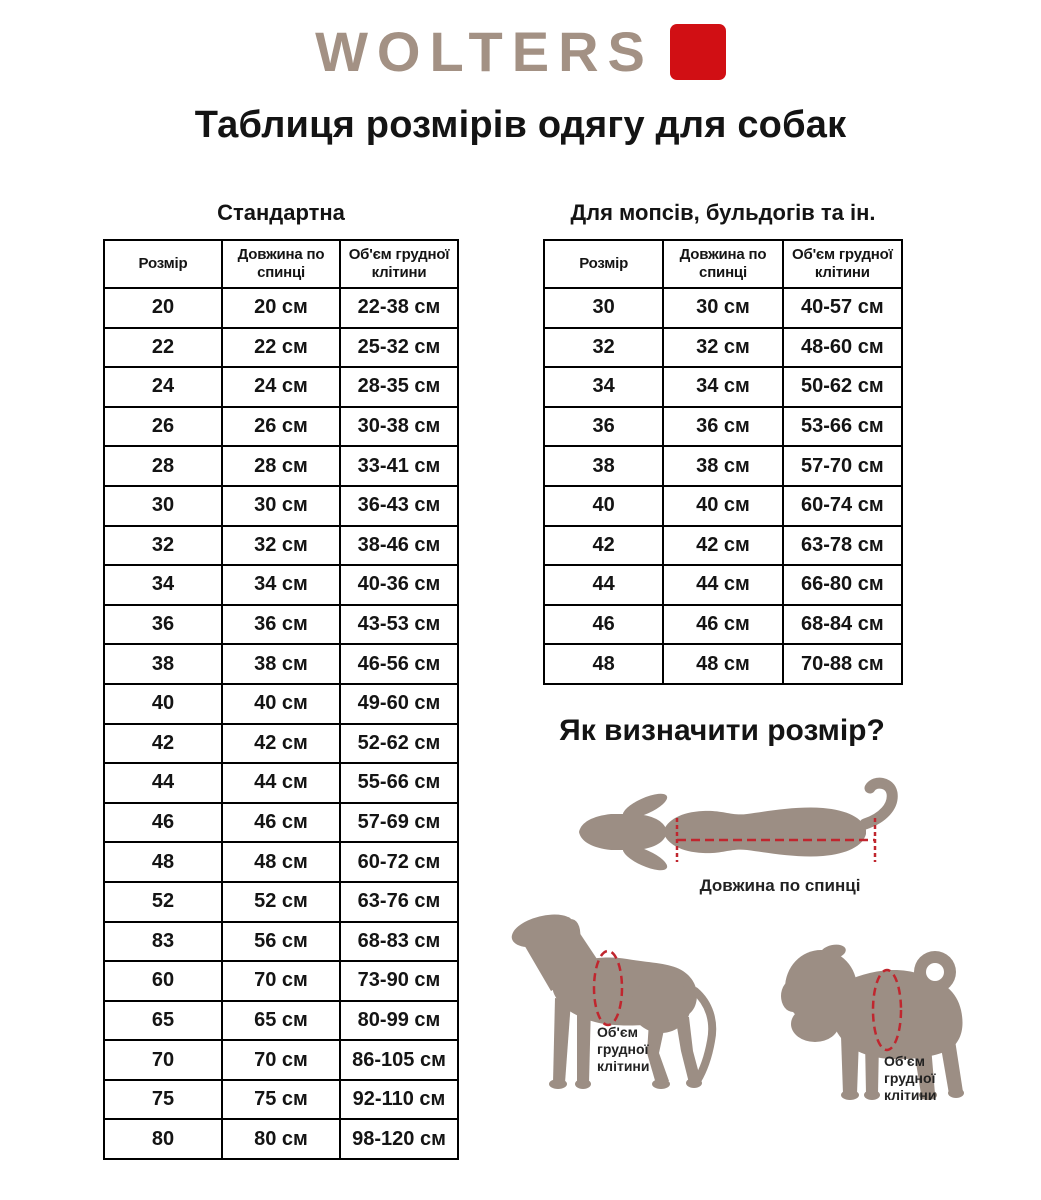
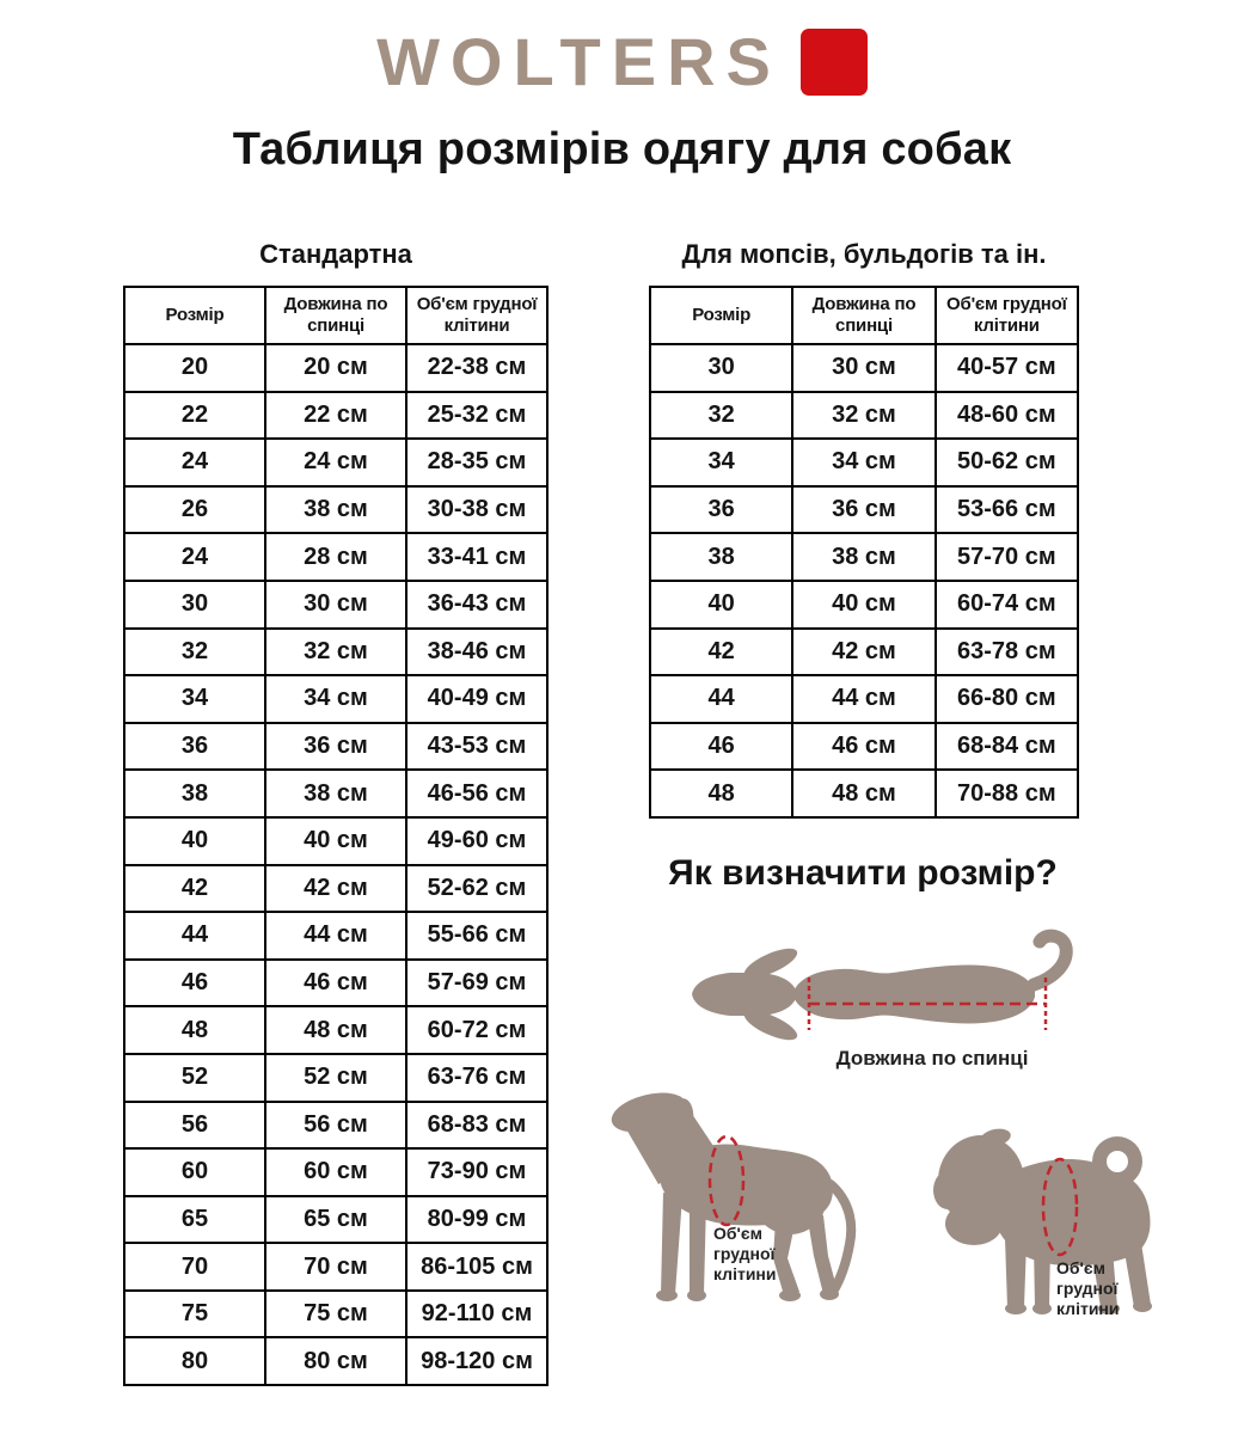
  WOLTERS
  Таблиця розмірів одягу для собак
  Стандартна
  Розмір	Довжина по спинці	Об'єм грудної клітини
  20	20 см	22-38 см
  22	22 см	25-32 см
  24	24 см	28-35 см
- 26	26 см	30-38 см
+ 26	38 см	30-38 см
- 28	28 см	33-41 см
+ 24	28 см	33-41 см
  30	30 см	36-43 см
  32	32 см	38-46 см
- 34	34 см	40-36 см
+ 34	34 см	40-49 см
  36	36 см	43-53 см
  38	38 см	46-56 см
  40	40 см	49-60 см
  42	42 см	52-62 см
  44	44 см	55-66 см
  46	46 см	57-69 см
  48	48 см	60-72 см
  52	52 см	63-76 см
- 83	56 см	68-83 см
+ 56	56 см	68-83 см
- 60	70 см	73-90 см
+ 60	60 см	73-90 см
  65	65 см	80-99 см
  70	70 см	86-105 см
  75	75 см	92-110 см
  80	80 см	98-120 см
  Для мопсів, бульдогів та ін.
  Розмір	Довжина по спинці	Об'єм грудної клітини
  30	30 см	40-57 см
  32	32 см	48-60 см
  34	34 см	50-62 см
  36	36 см	53-66 см
  38	38 см	57-70 см
  40	40 см	60-74 см
  42	42 см	63-78 см
  44	44 см	66-80 см
  46	46 см	68-84 см
  48	48 см	70-88 см
  Як визначити розмір?
  Довжина по спинці
  Об'єм
  грудної
  клітини
  Об'єм
  грудної
  клітини
